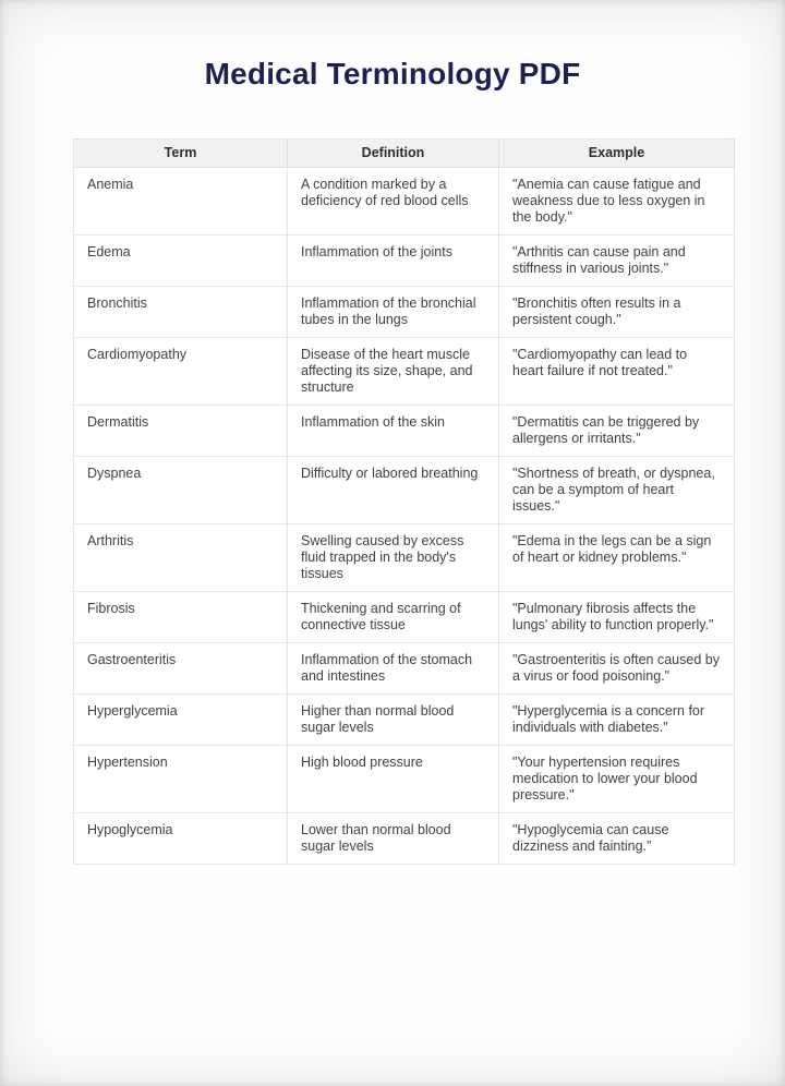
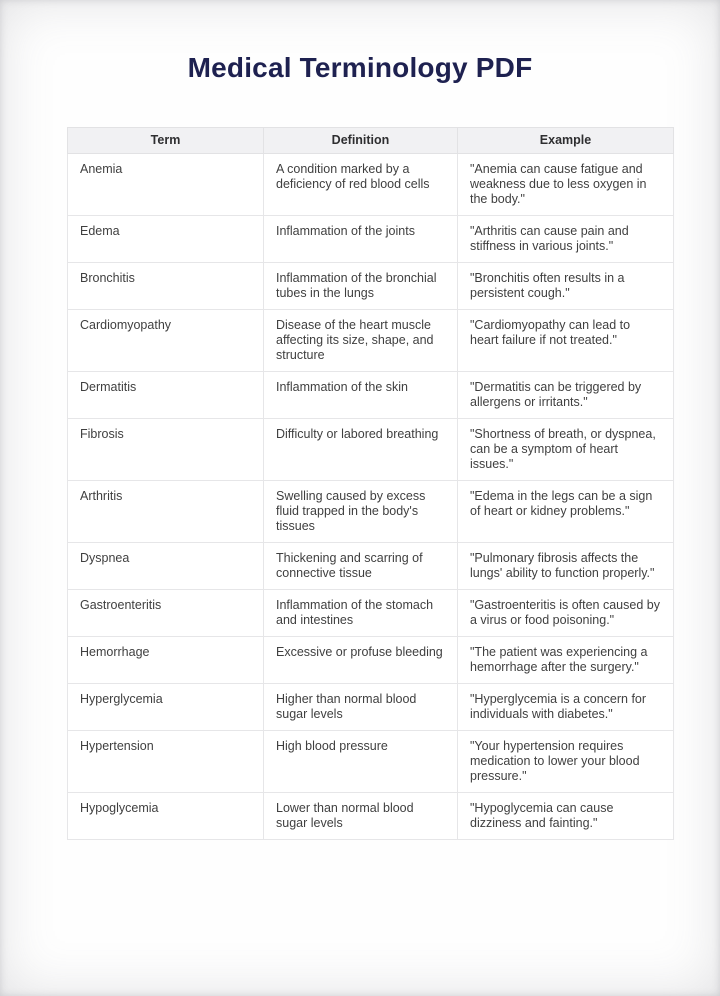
  Medical Terminology PDF
  Term	Definition	Example
  Anemia	A condition marked by a deficiency of red blood cells	"Anemia can cause fatigue and weakness due to less oxygen in the body."
  Edema	Inflammation of the joints	"Arthritis can cause pain and stiffness in various joints."
  Bronchitis	Inflammation of the bronchial tubes in the lungs	"Bronchitis often results in a persistent cough."
  Cardiomyopathy	Disease of the heart muscle affecting its size, shape, and structure	"Cardiomyopathy can lead to heart failure if not treated."
  Dermatitis	Inflammation of the skin	"Dermatitis can be triggered by allergens or irritants."
- Dyspnea	Difficulty or labored breathing	"Shortness of breath, or dyspnea, can be a symptom of heart issues."
+ Fibrosis	Difficulty or labored breathing	"Shortness of breath, or dyspnea, can be a symptom of heart issues."
  Arthritis	Swelling caused by excess fluid trapped in the body's tissues	"Edema in the legs can be a sign of heart or kidney problems."
- Fibrosis	Thickening and scarring of connective tissue	"Pulmonary fibrosis affects the lungs' ability to function properly."
+ Dyspnea	Thickening and scarring of connective tissue	"Pulmonary fibrosis affects the lungs' ability to function properly."
  Gastroenteritis	Inflammation of the stomach and intestines	"Gastroenteritis is often caused by a virus or food poisoning."
+ Hemorrhage	Excessive or profuse bleeding	"The patient was experiencing a hemorrhage after the surgery."
  Hyperglycemia	Higher than normal blood sugar levels	"Hyperglycemia is a concern for individuals with diabetes."
  Hypertension	High blood pressure	"Your hypertension requires medication to lower your blood pressure."
  Hypoglycemia	Lower than normal blood sugar levels	"Hypoglycemia can cause dizziness and fainting."
